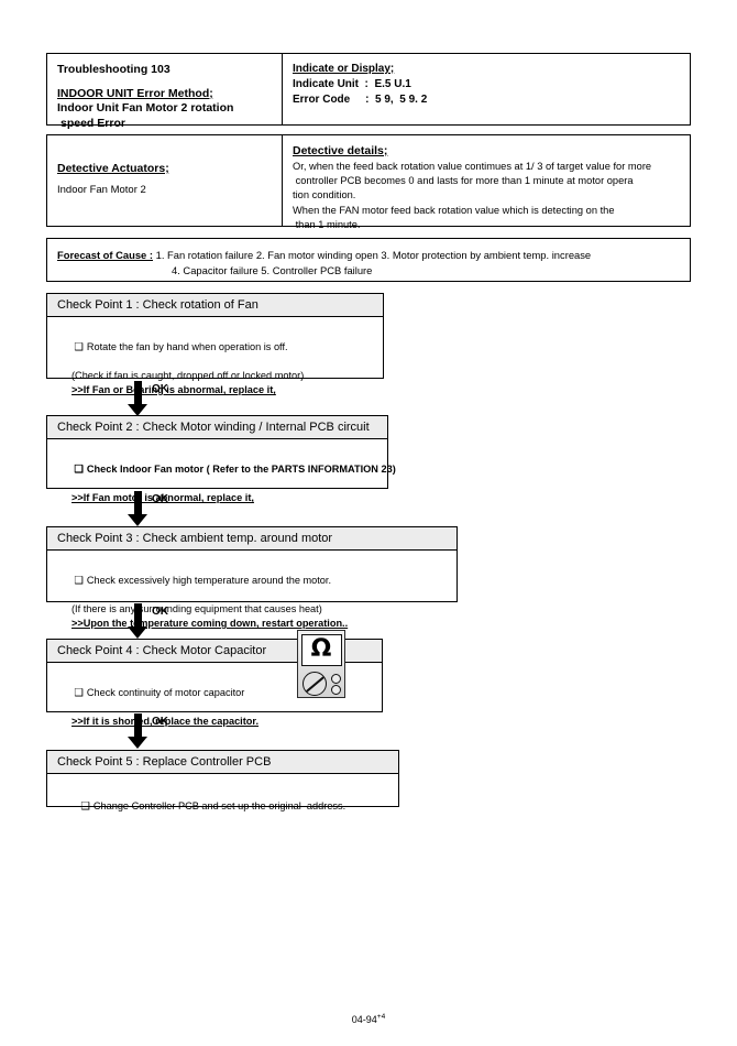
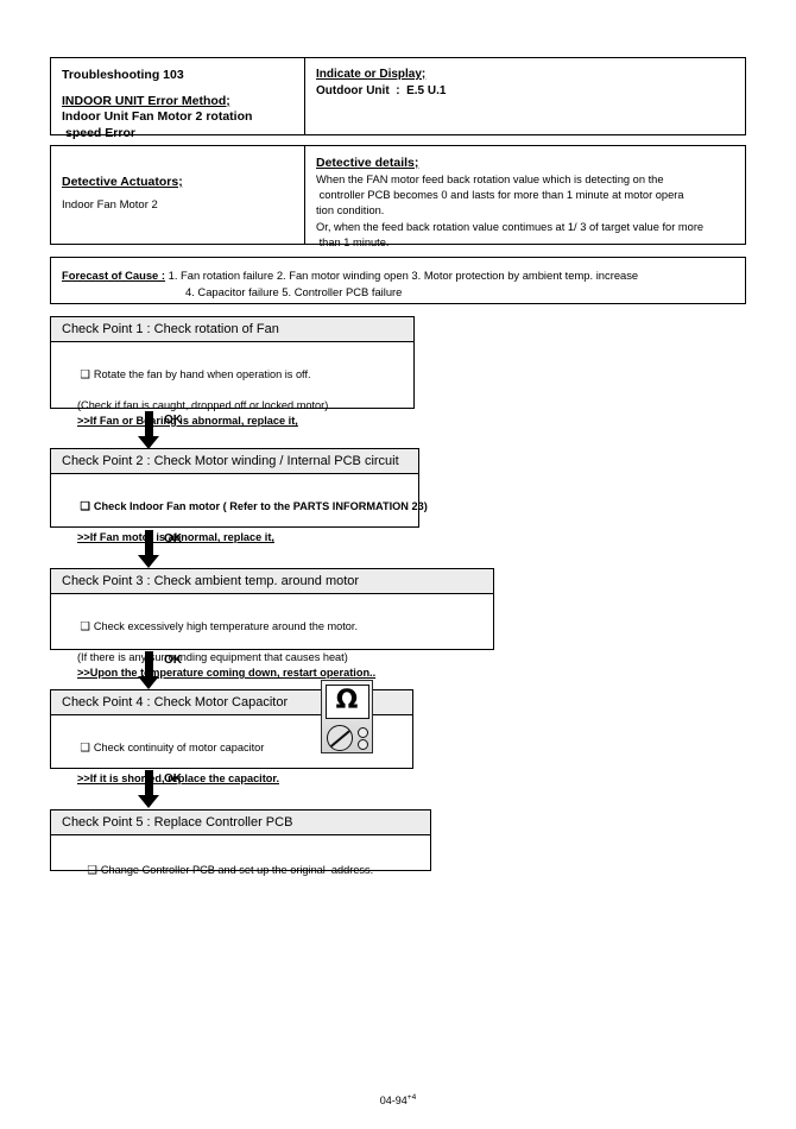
  Troubleshooting 103
  INDOOR UNIT Error Method;
  Indoor Unit Fan Motor 2 rotation
  speed Error
  Indicate or Display;
- Indicate Unit : E.5 U.1
+ Outdoor Unit : E.5 U.1
- Error Code : 5 9, 5 9. 2
  Detective Actuators;
  Indoor Fan Motor 2
  Detective details;
- Or, when the feed back rotation value contimues at 1/ 3 of target value for more
+ When the FAN motor feed back rotation value which is detecting on the
  controller PCB becomes 0 and lasts for more than 1 minute at motor opera
  tion condition.
- When the FAN motor feed back rotation value which is detecting on the
+ Or, when the feed back rotation value contimues at 1/ 3 of target value for more
  than 1 minute.
  Forecast of Cause : 1. Fan rotation failure 2. Fan motor winding open 3. Motor protection by ambient temp. increase
  4. Capacitor failure 5. Controller PCB failure
  Check Point 1 : Check rotation of Fan
  ❑ Rotate the fan by hand when operation is off.
  (Check if fan is caught, dropped off or locked motor)
  >>If Fan or Bring is abnormal, replace it,
  OK
  Check Point 2 : Check Motor winding / Internal PCB circuit
  ❑ Check Indoor Fan motor ( Refer to the PARTS INFORMATION 23)
  >>If Fan mot is abnormal, replace it,
  OK
  Check Point 3 : Check ambient temp. around motor
  ❑ Check excessively high temperature around the motor.
  (If there is anyurrounding equipment that causes heat)
  >>Upon the tmperature coming down, restart operation..
  OK
  Check Point 4 : Check Motor Capacitor
  ❑ Check continuity of motor capacitor
  >>If it is shord, replace the capacitor.
  Ω
  OK
  Check Point 5 : Replace Controller PCB
  ❑ Change Controller PCB and set up the original address.
  04-94
